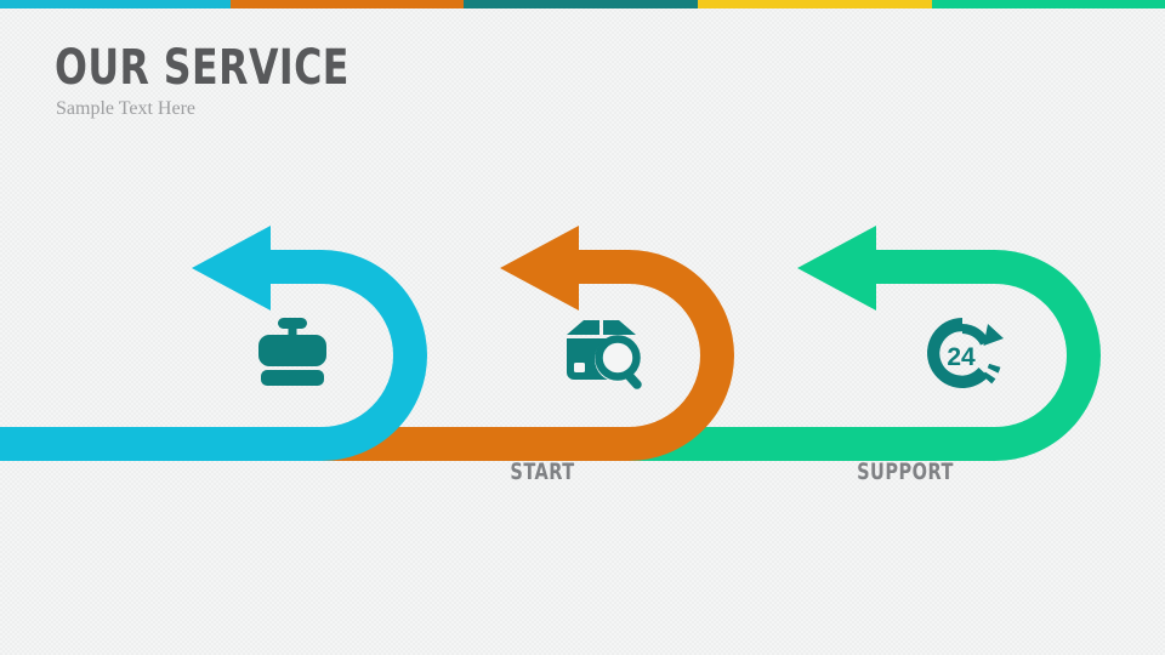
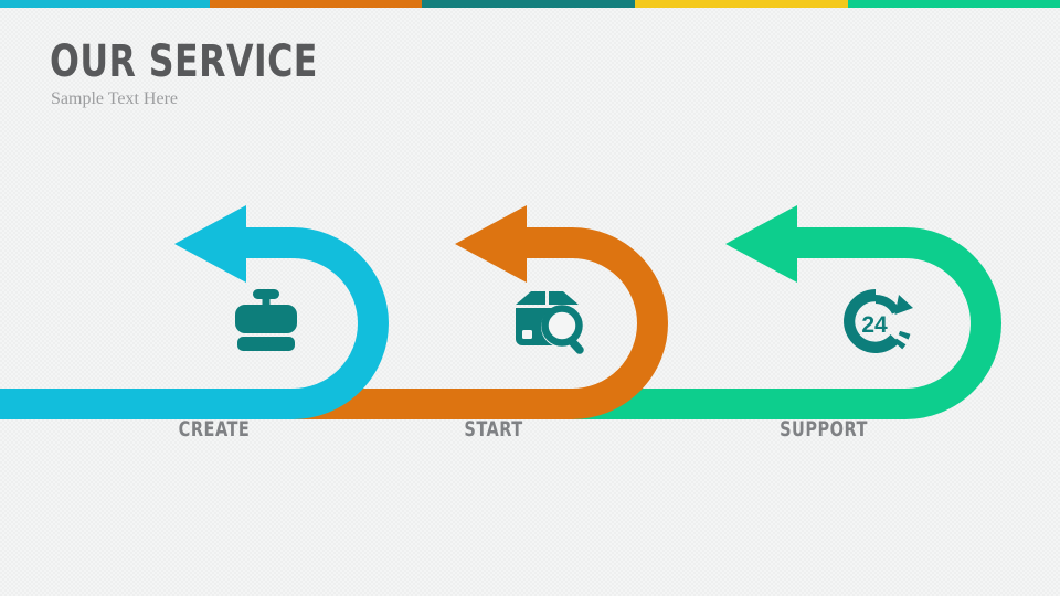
  OUR SERVICE
  Sample Text Here
  24
+ CREATE
  START
  SUPPORT
